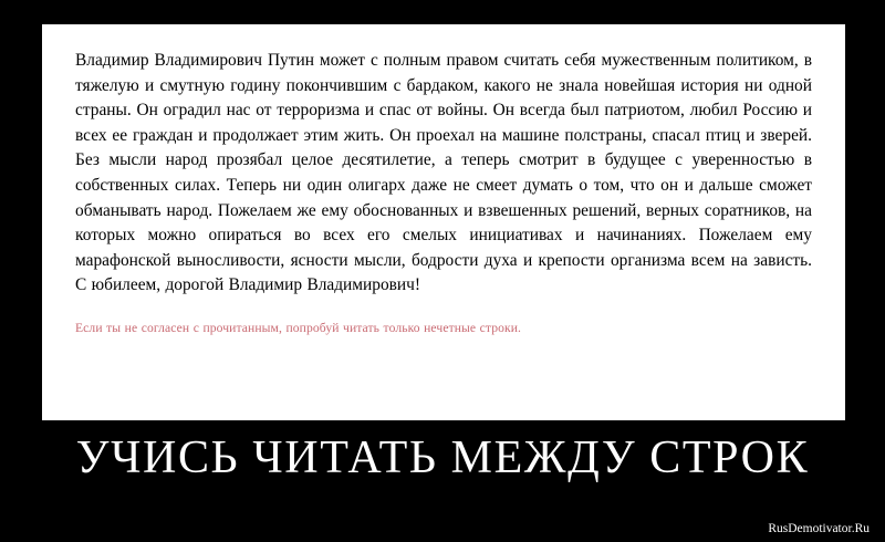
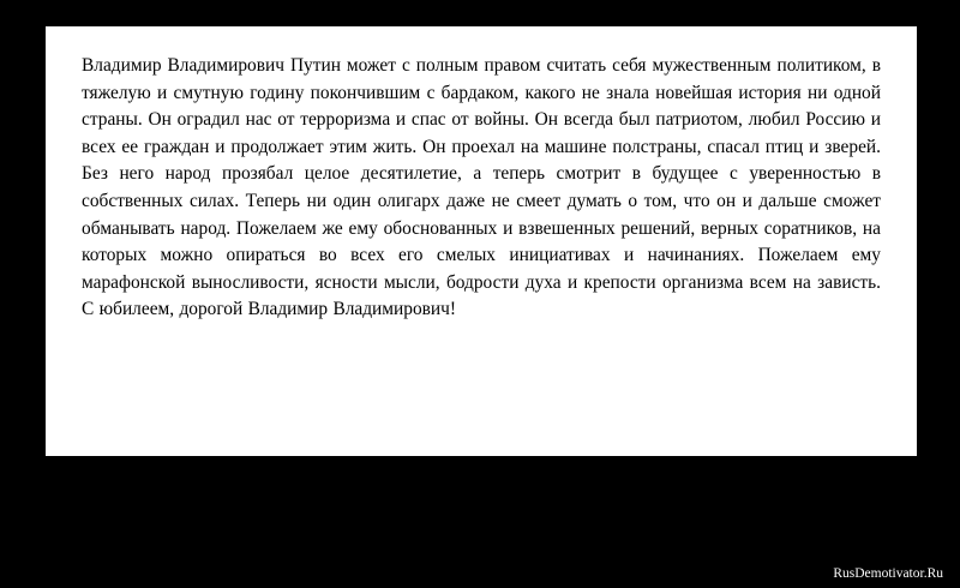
- Владимир Владимирович Путин может с полным правом считать себя мужественным политиком, в тяжелую и смутную годину покончившим с бардаком, какого не знала новейшая история ни одной страны. Он оградил нас от терроризма и спас от войны. Он всегда был патриотом, любил Россию и всех ее граждан и продолжает этим жить. Он проехал на машине полстраны, спасал птиц и зверей. Без мысли народ прозябал целое десятилетие, а теперь смотрит в будущее с уверенностью в собственных силах. Теперь ни один олигарх даже не смеет думать о том, что он и дальше сможет обманывать народ. Пожелаем же ему обоснованных и взвешенных решений, верных соратников, на которых можно опираться во всех его смелых инициативах и начинаниях. Пожелаем ему марафонской выносливости, ясности мысли, бодрости духа и крепости организма всем на зависть. С юбилеем, дорогой Владимир Владимирович!
+ Владимир Владимирович Путин может с полным правом считать себя мужественным политиком, в тяжелую и смутную годину покончившим с бардаком, какого не знала новейшая история ни одной страны. Он оградил нас от терроризма и спас от войны. Он всегда был патриотом, любил Россию и всех ее граждан и продолжает этим жить. Он проехал на машине полстраны, спасал птиц и зверей. Без него народ прозябал целое десятилетие, а теперь смотрит в будущее с уверенностью в собственных силах. Теперь ни один олигарх даже не смеет думать о том, что он и дальше сможет обманывать народ. Пожелаем же ему обоснованных и взвешенных решений, верных соратников, на которых можно опираться во всех его смелых инициативах и начинаниях. Пожелаем ему марафонской выносливости, ясности мысли, бодрости духа и крепости организма всем на зависть. С юбилеем, дорогой Владимир Владимирович!
- Если ты не согласен с прочитанным, попробуй читать только нечетные строки.
- УЧИСЬ ЧИТАТЬ МЕЖДУ СТРОК
  RusDemotivator.Ru
